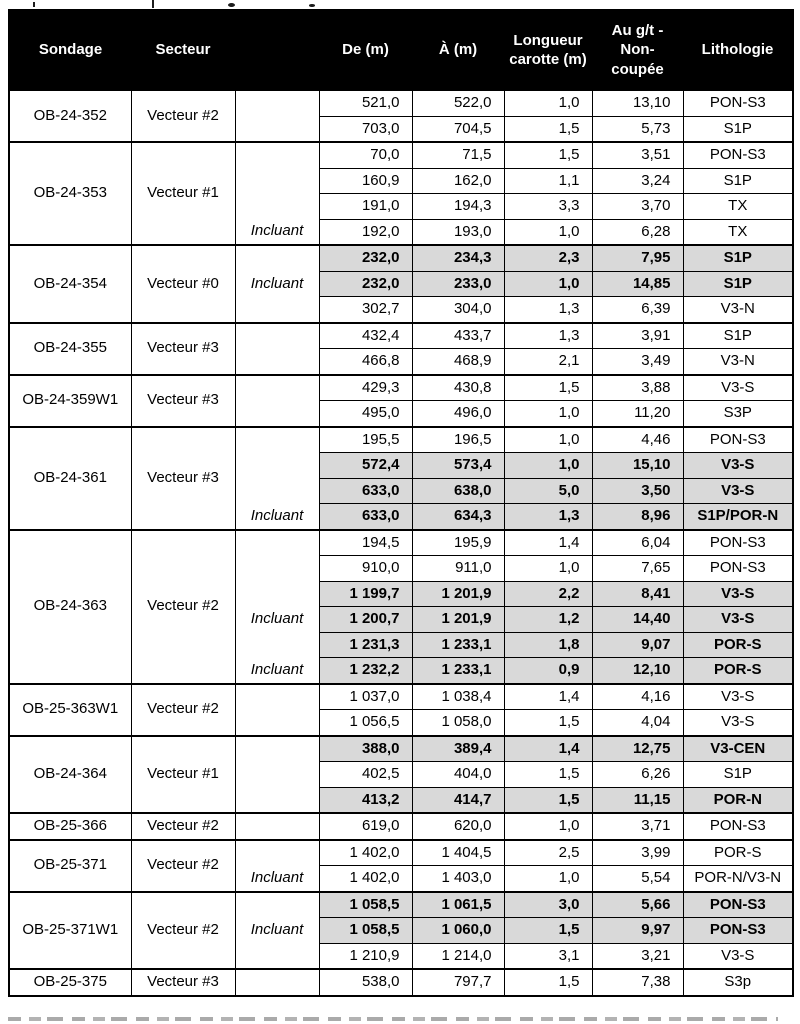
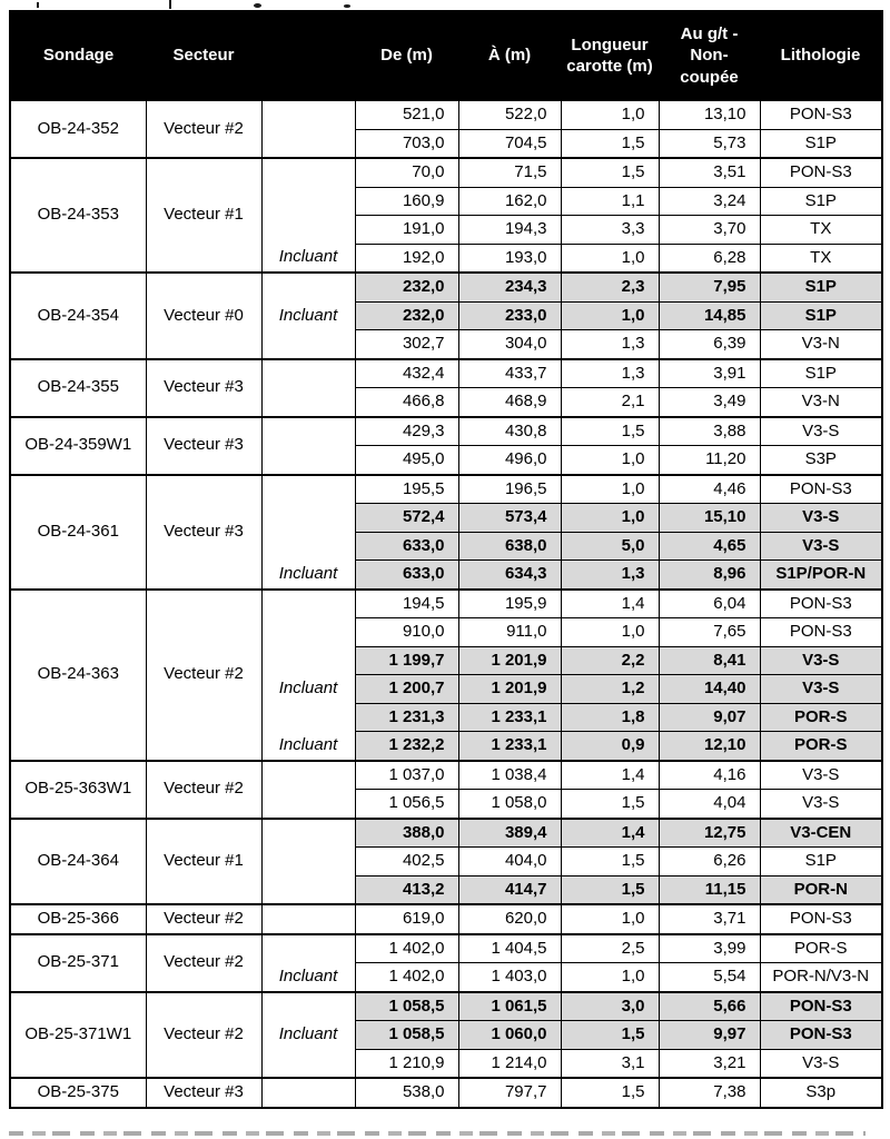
  Sondage	Secteur		De (m)	À (m)	Longueur carotte (m)	Au g/t - Non- coupée	Lithologie
  OB-24-352	Vecteur #2		521,0	522,0	1,0	13,10	PON-S3
  	703,0	704,5	1,5	5,73	S1P
  OB-24-353	Vecteur #1		70,0	71,5	1,5	3,51	PON-S3
  	160,9	162,0	1,1	3,24	S1P
  	191,0	194,3	3,3	3,70	TX
  Incluant	192,0	193,0	1,0	6,28	TX
  OB-24-354	Vecteur #0		232,0	234,3	2,3	7,95	S1P
  Incluant	232,0	233,0	1,0	14,85	S1P
  	302,7	304,0	1,3	6,39	V3-N
  OB-24-355	Vecteur #3		432,4	433,7	1,3	3,91	S1P
  	466,8	468,9	2,1	3,49	V3-N
  OB-24-359W1	Vecteur #3		429,3	430,8	1,5	3,88	V3-S
  	495,0	496,0	1,0	11,20	S3P
  OB-24-361	Vecteur #3		195,5	196,5	1,0	4,46	PON-S3
  	572,4	573,4	1,0	15,10	V3-S
- 	633,0	638,0	5,0	3,50	V3-S
+ 	633,0	638,0	5,0	4,65	V3-S
  Incluant	633,0	634,3	1,3	8,96	S1P/POR-N
  OB-24-363	Vecteur #2		194,5	195,9	1,4	6,04	PON-S3
  	910,0	911,0	1,0	7,65	PON-S3
  	1 199,7	1 201,9	2,2	8,41	V3-S
  Incluant	1 200,7	1 201,9	1,2	14,40	V3-S
  	1 231,3	1 233,1	1,8	9,07	POR-S
  Incluant	1 232,2	1 233,1	0,9	12,10	POR-S
  OB-25-363W1	Vecteur #2		1 037,0	1 038,4	1,4	4,16	V3-S
  	1 056,5	1 058,0	1,5	4,04	V3-S
  OB-24-364	Vecteur #1		388,0	389,4	1,4	12,75	V3-CEN
  	402,5	404,0	1,5	6,26	S1P
  	413,2	414,7	1,5	11,15	POR-N
  OB-25-366	Vecteur #2		619,0	620,0	1,0	3,71	PON-S3
  OB-25-371	Vecteur #2		1 402,0	1 404,5	2,5	3,99	POR-S
  Incluant	1 402,0	1 403,0	1,0	5,54	POR-N/V3-N
  OB-25-371W1	Vecteur #2		1 058,5	1 061,5	3,0	5,66	PON-S3
  Incluant	1 058,5	1 060,0	1,5	9,97	PON-S3
  	1 210,9	1 214,0	3,1	3,21	V3-S
  OB-25-375	Vecteur #3		538,0	797,7	1,5	7,38	S3p
